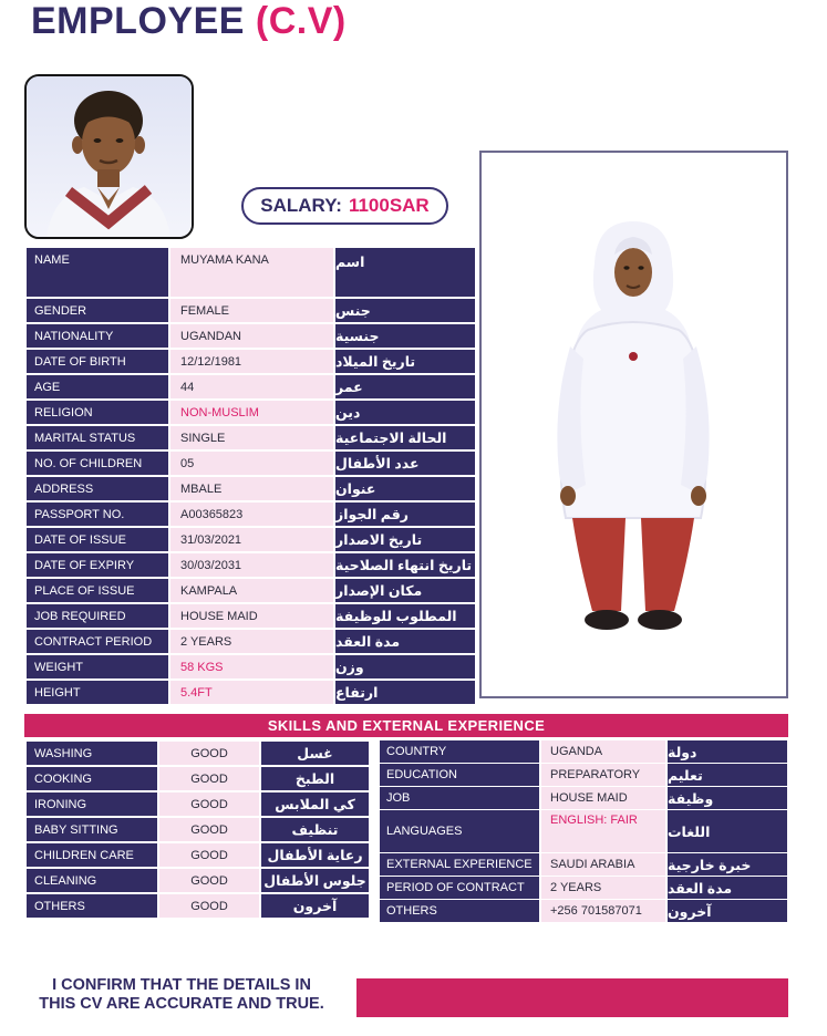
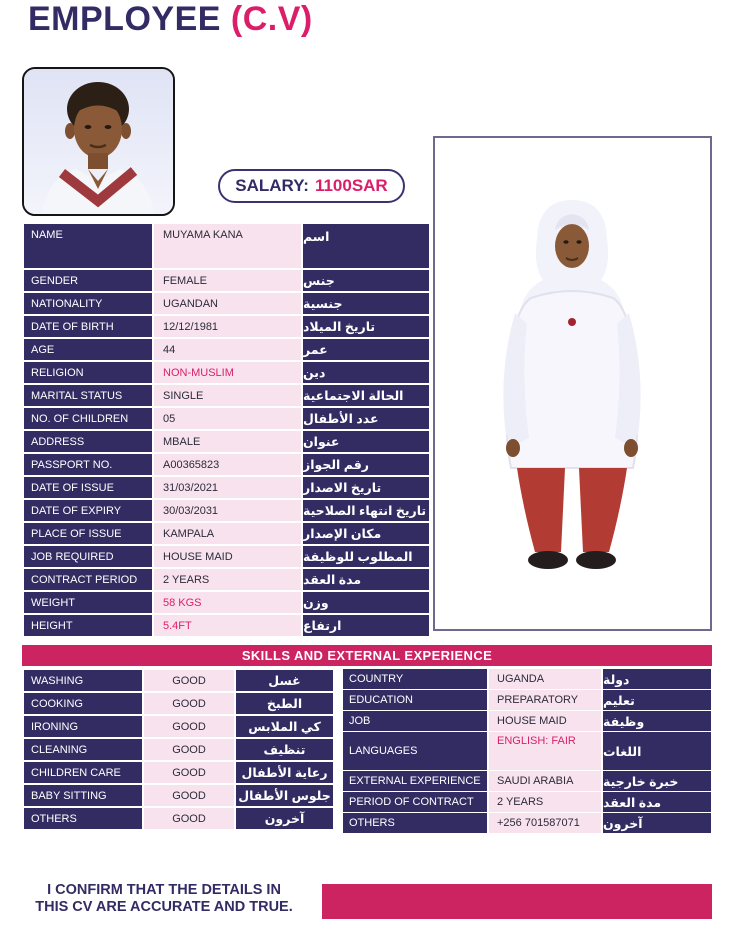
  EMPLOYEE (C.V)
  SALARY:
  1100SAR
  NAME
  MUYAMA KANA
  اسم
  GENDER
  FEMALE
  جنس
  NATIONALITY
  UGANDAN
  جنسية
  DATE OF BIRTH
  12/12/1981
  تاريخ الميلاد
  AGE
  44
  عمر
  RELIGION
  NON-MUSLIM
  دين
  MARITAL STATUS
  SINGLE
  الحالة الاجتماعية
  NO. OF CHILDREN
  05
  عدد الأطفال
  ADDRESS
  MBALE
  عنوان
  PASSPORT NO.
  A00365823
  رقم الجواز
  DATE OF ISSUE
  31/03/2021
  تاريخ الاصدار
  DATE OF EXPIRY
  30/03/2031
  تاريخ انتهاء الصلاحية
  PLACE OF ISSUE
  KAMPALA
  مكان الإصدار
  JOB REQUIRED
  HOUSE MAID
  المطلوب للوظيفة
  CONTRACT PERIOD
  2 YEARS
  مدة العقد
  WEIGHT
  58 KGS
  وزن
  HEIGHT
  5.4FT
  ارتفاع
  SKILLS AND EXTERNAL EXPERIENCE
  WASHING
  GOOD
  غسل
  COOKING
  GOOD
  الطبخ
  IRONING
  GOOD
  كي الملابس
- BABY SITTING
+ CLEANING
  GOOD
  تنظيف
  CHILDREN CARE
  GOOD
  رعاية الأطفال
- CLEANING
+ BABY SITTING
  GOOD
  جلوس الأطفال
  OTHERS
  GOOD
  آخرون
  COUNTRY
  UGANDA
  دولة
  EDUCATION
  PREPARATORY
  تعليم
  JOB
  HOUSE MAID
  وظيفة
  LANGUAGES
  ENGLISH: FAIR
  اللغات
  EXTERNAL EXPERIENCE
  SAUDI ARABIA
  خبرة خارجية
  PERIOD OF CONTRACT
  2 YEARS
  مدة العقد
  OTHERS
  +256 701587071
  آخرون
  I CONFIRM THAT THE DETAILS IN
  THIS CV ARE ACCURATE AND TRUE.
